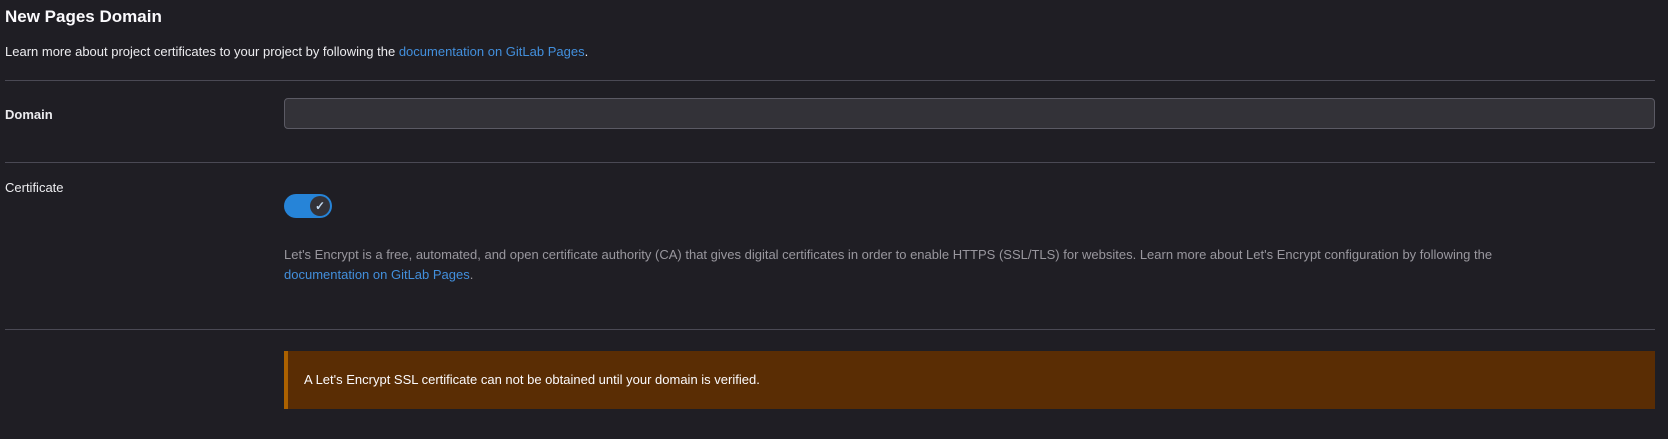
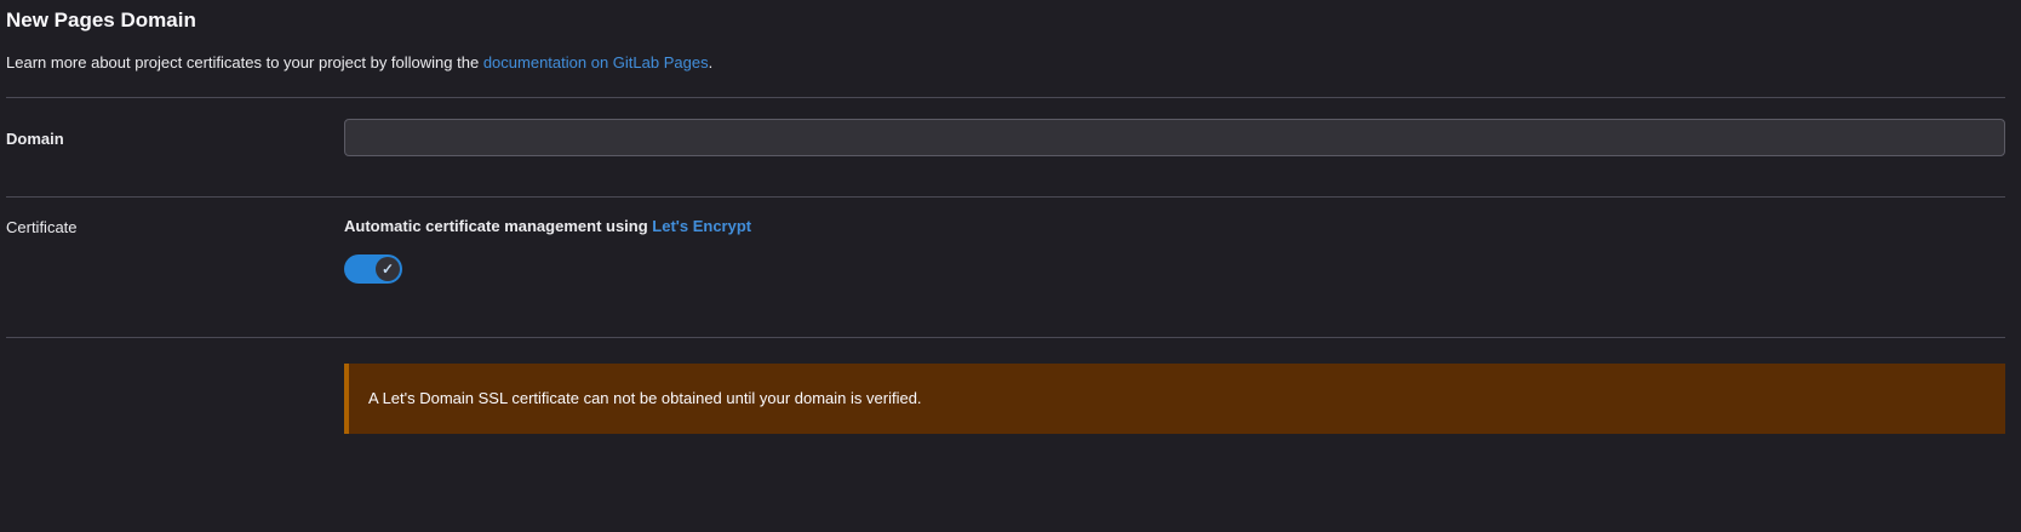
  New Pages Domain
  Learn more about project certificates to your project by following the documentation on GitLab Pages.
  Domain
  Certificate
+ Automatic certificate management using Let's Encrypt
  ✓
- Let's Encrypt is a free, automated, and open certificate authority (CA) that gives digital certificates in order to enable HTTPS (SSL/TLS) for websites. Learn more about Let's Encrypt configuration by following the
- documentation on GitLab Pages.
- A Let's Encrypt SSL certificate can not be obtained until your domain is verified.
+ A Let's Domain SSL certificate can not be obtained until your domain is verified.
